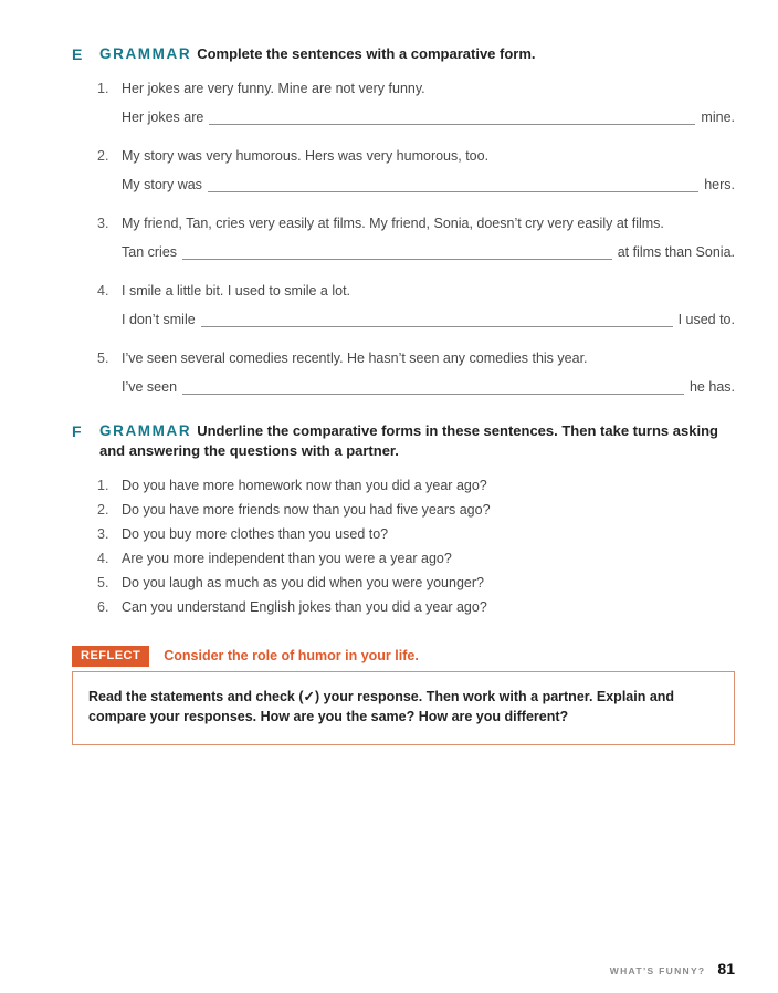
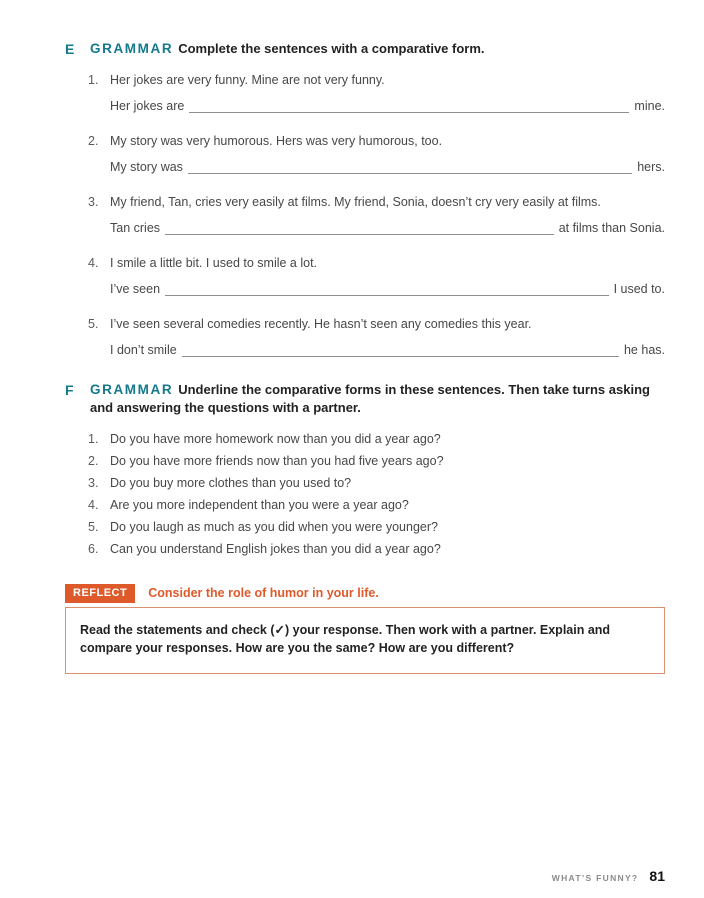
  E
  GRAMMAR Complete the sentences with a comparative form.
  1.
  Her jokes are very funny. Mine are not very funny.
  Her jokes are
  mine.
  2.
  My story was very humorous. Hers was very humorous, too.
  My story was
  hers.
  3.
  My friend, Tan, cries very easily at films. My friend, Sonia, doesn’t cry very easily at films.
  Tan cries
  at films than Sonia.
  4.
  I smile a little bit. I used to smile a lot.
- I don’t smile
+ I’ve seen
  I used to.
  5.
  I’ve seen several comedies recently. He hasn’t seen any comedies this year.
- I’ve seen
+ I don’t smile
  he has.
  F
  GRAMMAR Underline the comparative forms in these sentences. Then take turns asking and answering the questions with a partner.
  1.
  Do you have more homework now than you did a year ago?
  2.
  Do you have more friends now than you had five years ago?
  3.
  Do you buy more clothes than you used to?
  4.
  Are you more independent than you were a year ago?
  5.
  Do you laugh as much as you did when you were younger?
  6.
  Can you understand English jokes than you did a year ago?
  REFLECT
  Consider the role of humor in your life.
  Read the statements and check (✓) your response. Then work with a partner. Explain and compare your responses. How are you the same? How are you different?
  WHAT’S FUNNY?
  81
